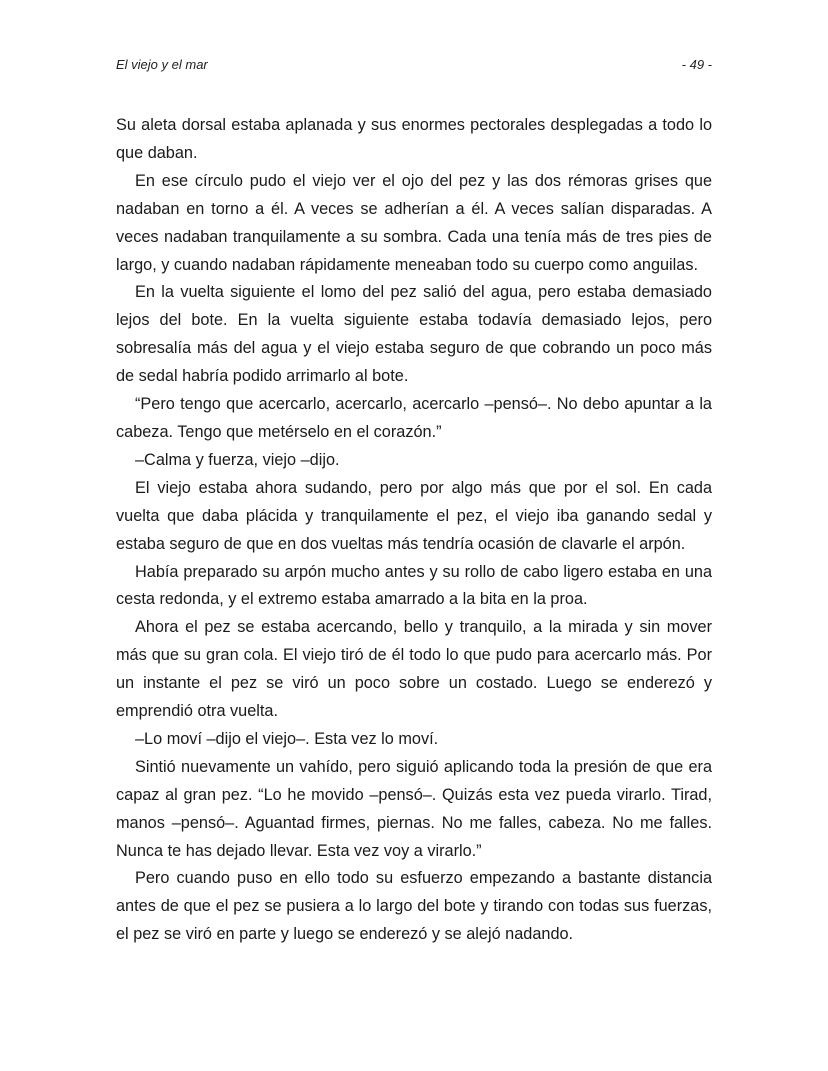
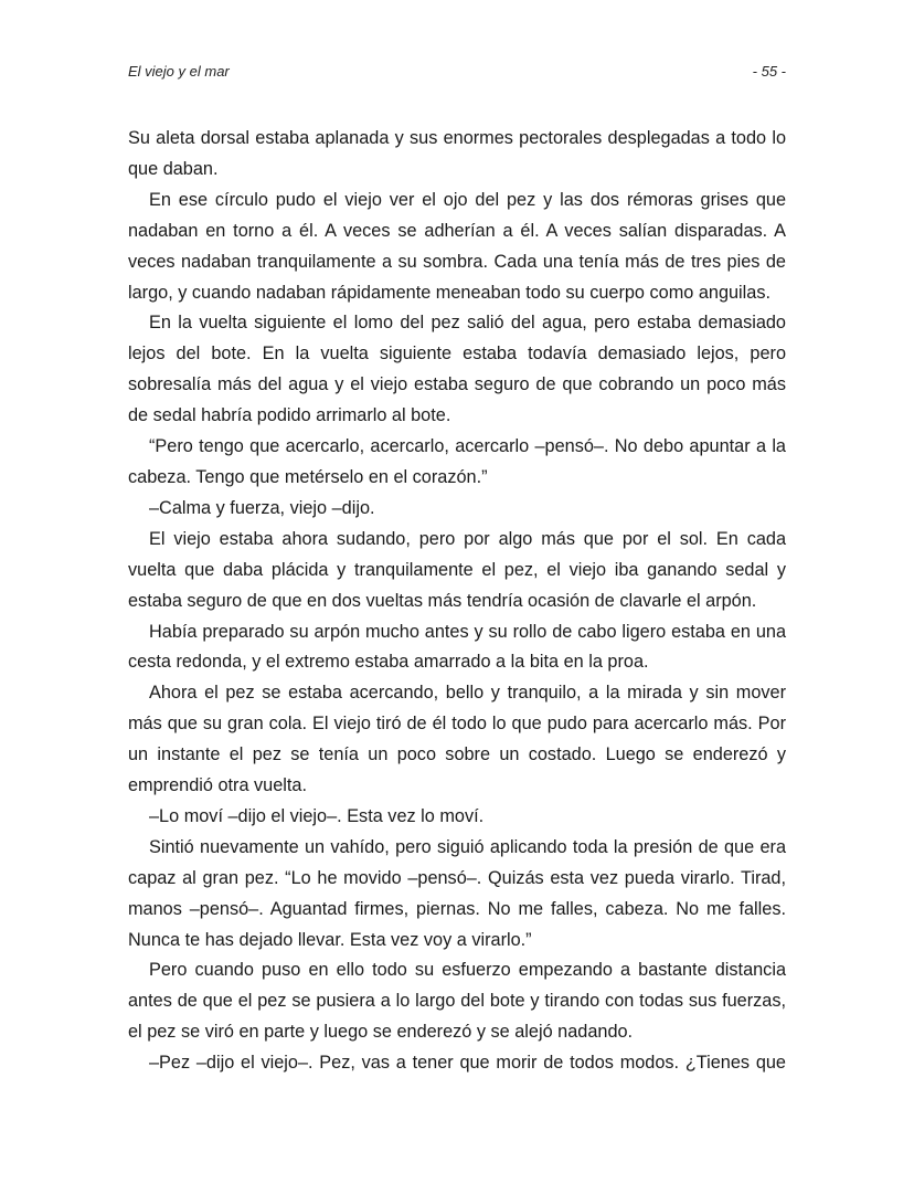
  El viejo y el mar
- - 49 -
+ - 55 -
  Su aleta dorsal estaba aplanada y sus enormes pectorales desplegadas a todo lo que daban.
  En ese círculo pudo el viejo ver el ojo del pez y las dos rémoras grises que nadaban en torno a él. A veces se adherían a él. A veces salían disparadas. A veces nadaban tranquilamente a su sombra. Cada una tenía más de tres pies de largo, y cuando nadaban rápidamente meneaban todo su cuerpo como anguilas.
  En la vuelta siguiente el lomo del pez salió del agua, pero estaba demasiado lejos del bote. En la vuelta siguiente estaba todavía demasiado lejos, pero sobresalía más del agua y el viejo estaba seguro de que cobrando un poco más de sedal habría podido arrimarlo al bote.
  “Pero tengo que acercarlo, acercarlo, acercarlo –pensó–. No debo apuntar a la cabeza. Tengo que metérselo en el corazón.”
  –Calma y fuerza, viejo –dijo.
  El viejo estaba ahora sudando, pero por algo más que por el sol. En cada vuelta que daba plácida y tranquilamente el pez, el viejo iba ganando sedal y estaba seguro de que en dos vueltas más tendría ocasión de clavarle el arpón.
  Había preparado su arpón mucho antes y su rollo de cabo ligero estaba en una cesta redonda, y el extremo estaba amarrado a la bita en la proa.
- Ahora el pez se estaba acercando, bello y tranquilo, a la mirada y sin mover más que su gran cola. El viejo tiró de él todo lo que pudo para acercarlo más. Por un instante el pez se viró un poco sobre un costado. Luego se enderezó y emprendió otra vuelta.
+ Ahora el pez se estaba acercando, bello y tranquilo, a la mirada y sin mover más que su gran cola. El viejo tiró de él todo lo que pudo para acercarlo más. Por un instante el pez se tenía un poco sobre un costado. Luego se enderezó y emprendió otra vuelta.
  –Lo moví –dijo el viejo–. Esta vez lo moví.
  Sintió nuevamente un vahído, pero siguió aplicando toda la presión de que era capaz al gran pez. “Lo he movido –pensó–. Quizás esta vez pueda virarlo. Tirad, manos –pensó–. Aguantad firmes, piernas. No me falles, cabeza. No me falles. Nunca te has dejado llevar. Esta vez voy a virarlo.”
  Pero cuando puso en ello todo su esfuerzo empezando a bastante distancia antes de que el pez se pusiera a lo largo del bote y tirando con todas sus fuerzas, el pez se viró en parte y luego se enderezó y se alejó nadando.
+ –Pez –dijo el viejo–. Pez, vas a tener que morir de todos modos. ¿Tienes que
